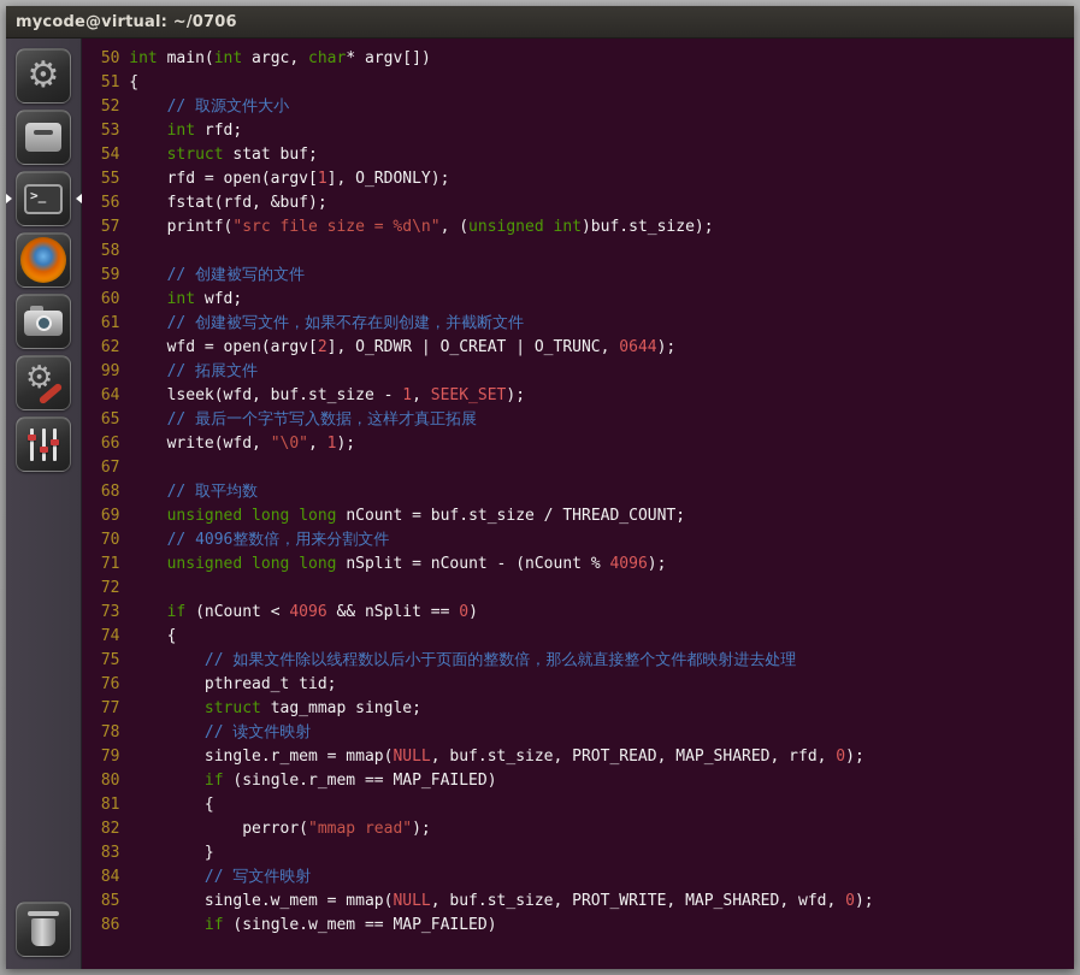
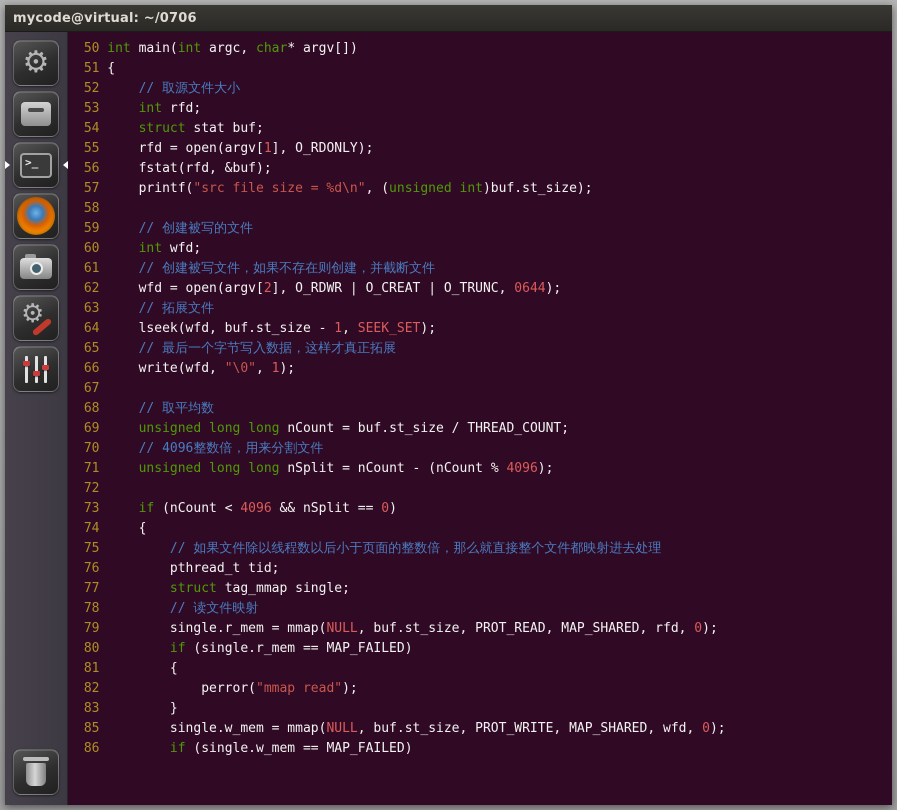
  mycode@virtual: ~/0706
  ⚙
  >_
  ⚙
  50 int main(int argc, char* argv[])
  51 {
  52 // 取源文件大小
  53 int rfd;
  54 struct stat buf;
  55 rfd = open(argv[1], O_RDONLY);
  56 fstat(rfd, &buf);
  57 printf("src file size = %d\n", (unsigned int)buf.st_size);
  58
  59 // 创建被写的文件
  60 int wfd;
  61 // 创建被写文件，如果不存在则创建，并截断文件
  62 wfd = open(argv[2], O_RDWR | O_CREAT | O_TRUNC, 0644);
- 99 // 拓展文件
+ 63 // 拓展文件
  64 lseek(wfd, buf.st_size - 1, SEEK_SET);
  65 // 最后一个字节写入数据，这样才真正拓展
  66 write(wfd, "\0", 1);
  67
  68 // 取平均数
  69 unsigned long long nCount = buf.st_size / THREAD_COUNT;
  70 // 4096整数倍，用来分割文件
  71 unsigned long long nSplit = nCount - (nCount % 4096);
  72
  73 if (nCount < 4096 && nSplit == 0)
  74 {
  75 // 如果文件除以线程数以后小于页面的整数倍，那么就直接整个文件都映射进去处理
  76 pthread_t tid;
  77 struct tag_mmap single;
  78 // 读文件映射
  79 single.r_mem = mmap(NULL, buf.st_size, PROT_READ, MAP_SHARED, rfd, 0);
  80 if (single.r_mem == MAP_FAILED)
  81 {
  82 perror("mmap read");
  83 }
- 84 // 写文件映射
  85 single.w_mem = mmap(NULL, buf.st_size, PROT_WRITE, MAP_SHARED, wfd, 0);
  86 if (single.w_mem == MAP_FAILED)
